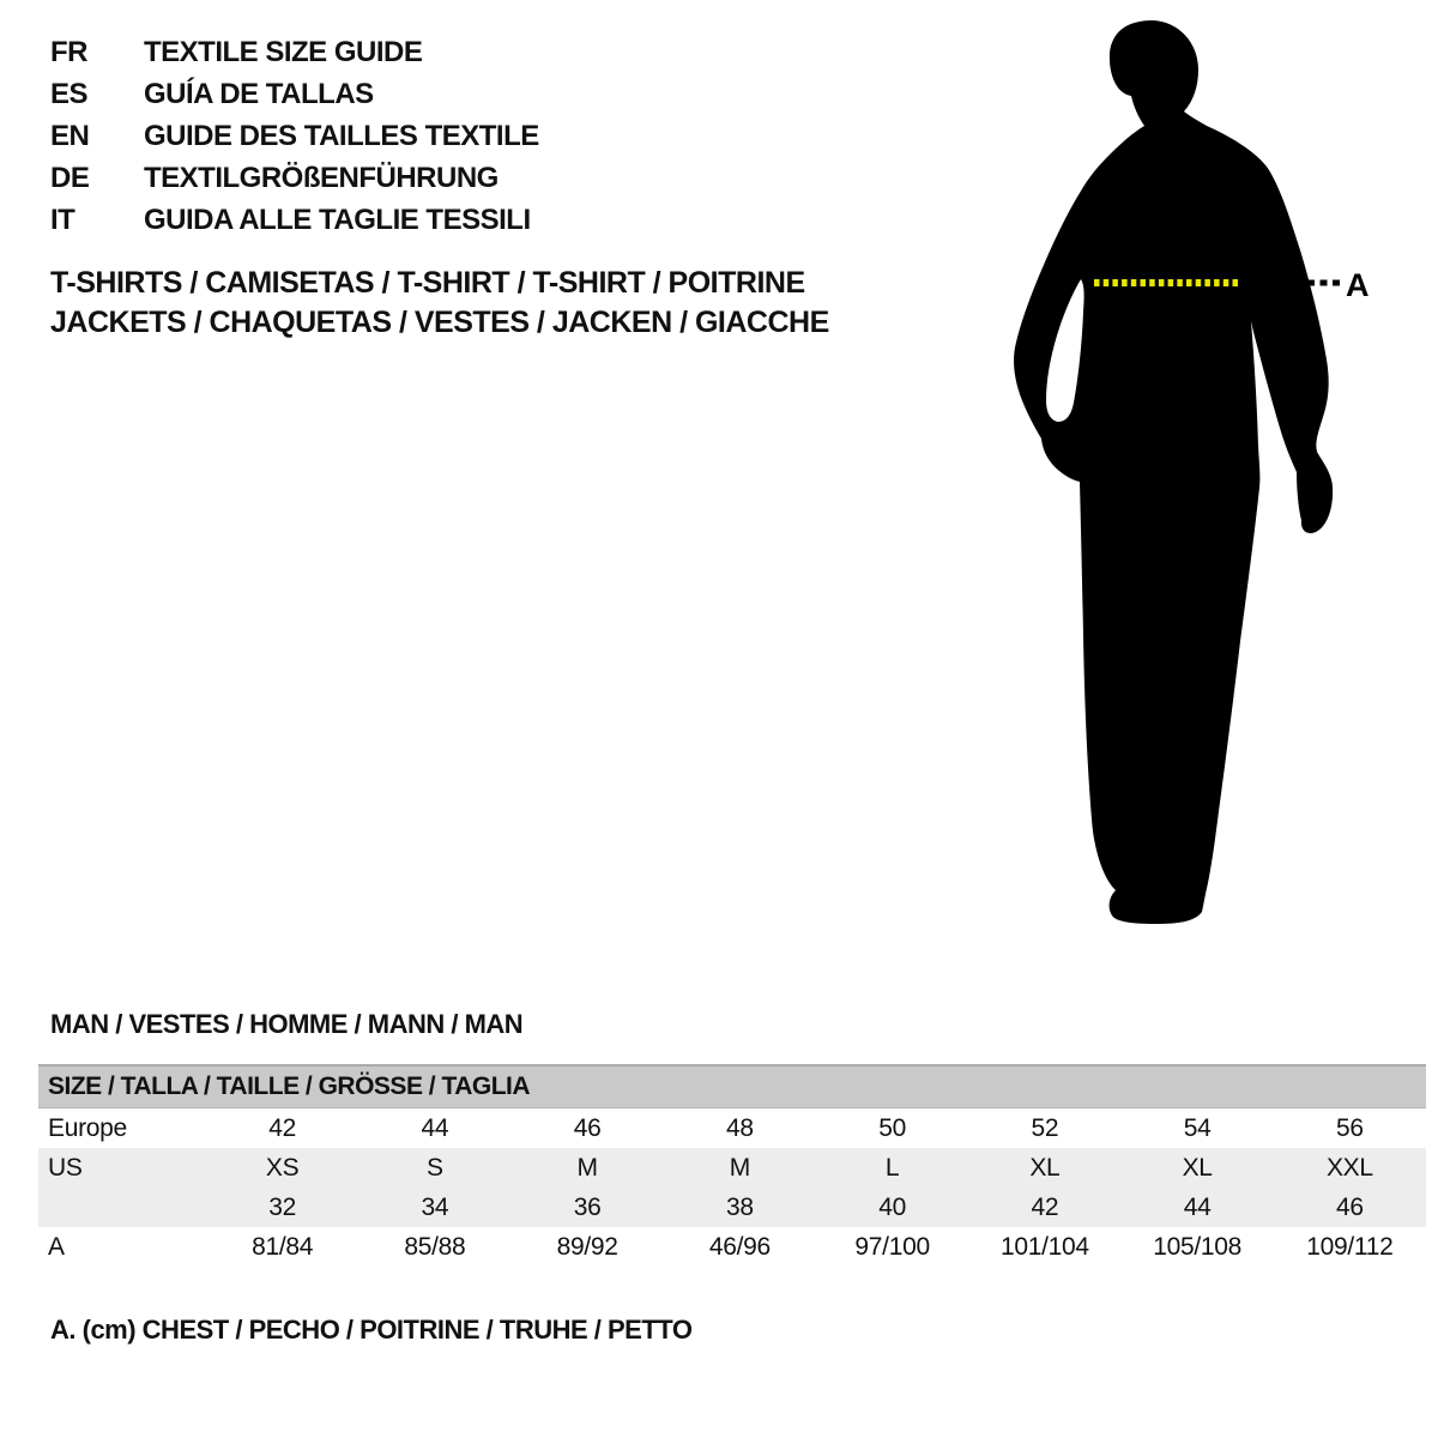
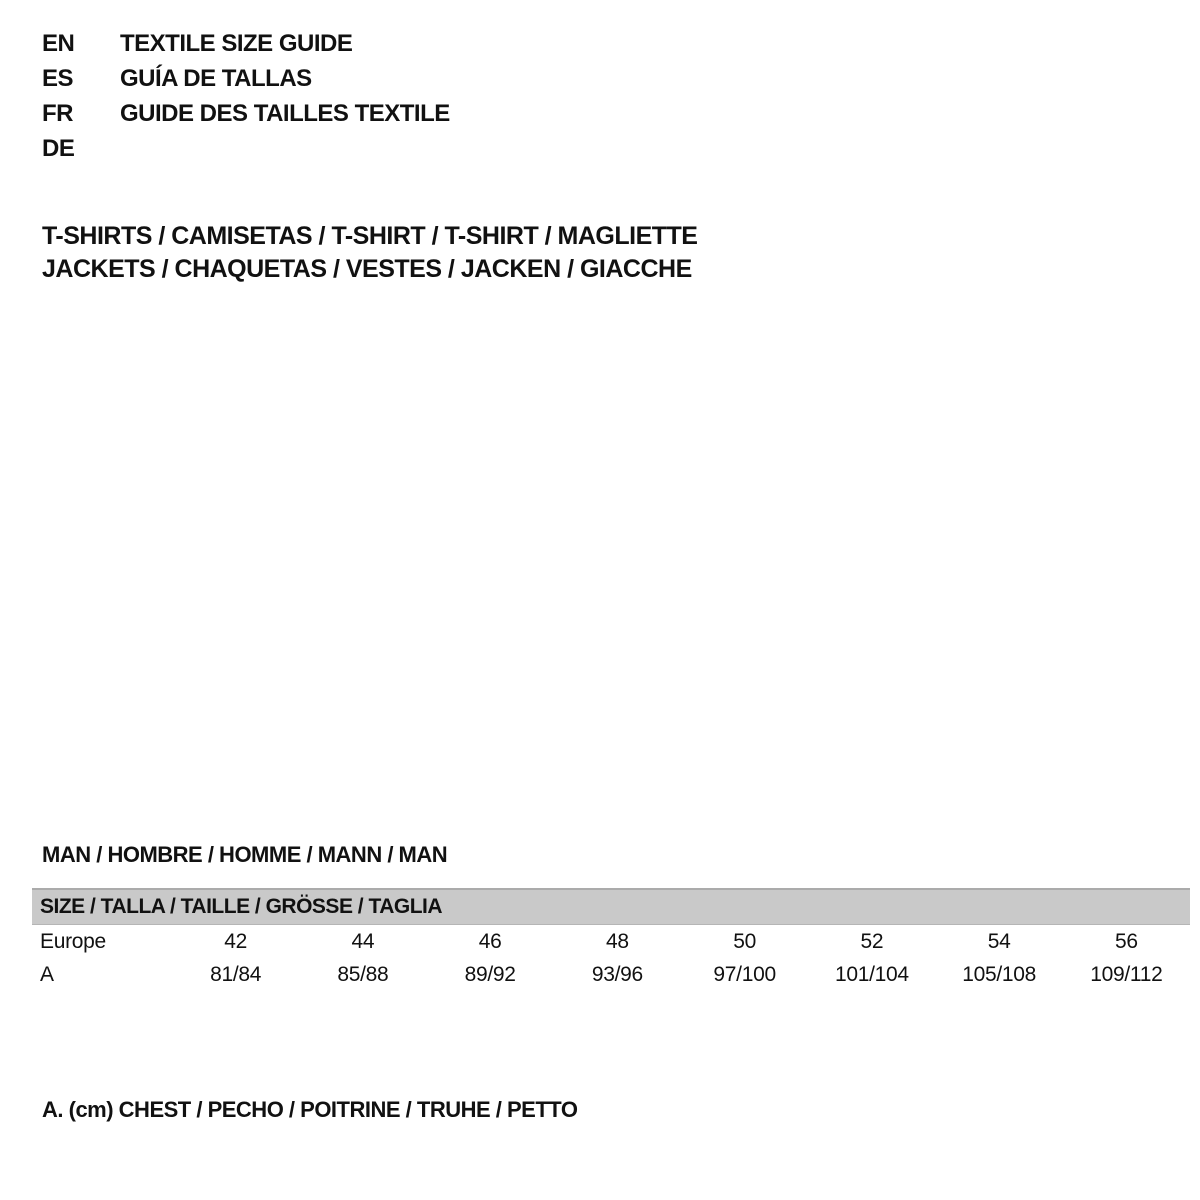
- FR
+ EN
  TEXTILE SIZE GUIDE
  ES
  GUÍA DE TALLAS
- EN
+ FR
  GUIDE DES TAILLES TEXTILE
  DE
- TEXTILGRÖßENFÜHRUNG
- IT
- GUIDA ALLE TAGLIE TESSILI
- T-SHIRTS / CAMISETAS / T-SHIRT / T-SHIRT / POITRINE
+ T-SHIRTS / CAMISETAS / T-SHIRT / T-SHIRT / MAGLIETTE
  JACKETS / CHAQUETAS / VESTES / JACKEN / GIACCHE
- A
- MAN / VESTES / HOMME / MANN / MAN
+ MAN / HOMBRE / HOMME / MANN / MAN
  SIZE / TALLA / TAILLE / GRÖSSE / TAGLIA
  Europe	42	44	46	48	50	52	54	56
- US	XS	S	M	M	L	XL	XL	XXL
- 	32	34	36	38	40	42	44	46
- A	81/84	85/88	89/92	46/96	97/100	101/104	105/108	109/112
+ A	81/84	85/88	89/92	93/96	97/100	101/104	105/108	109/112
  A. (cm) CHEST / PECHO / POITRINE / TRUHE / PETTO
